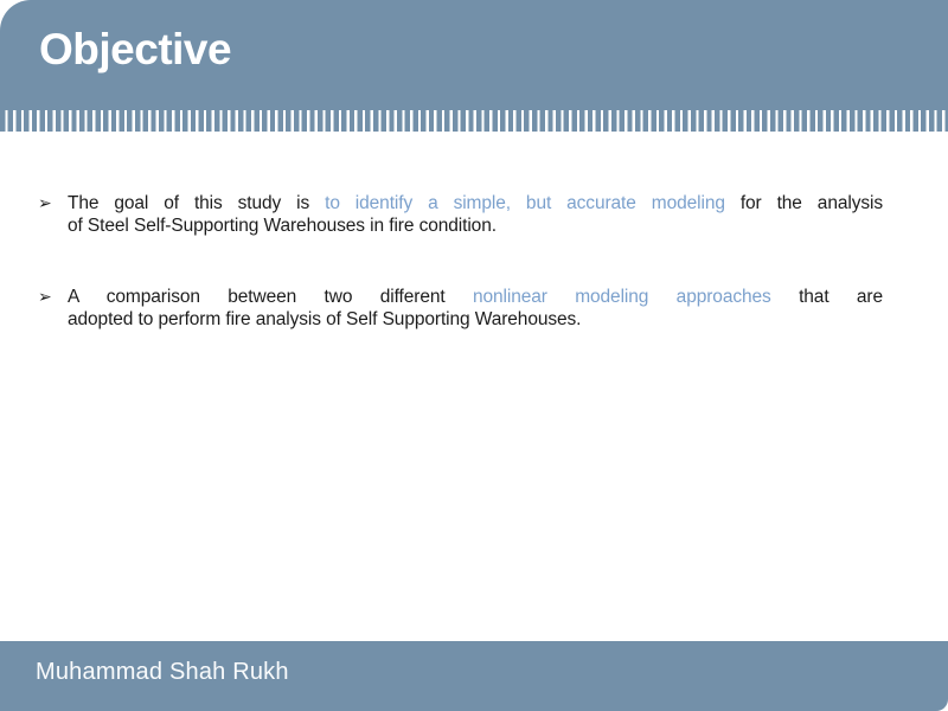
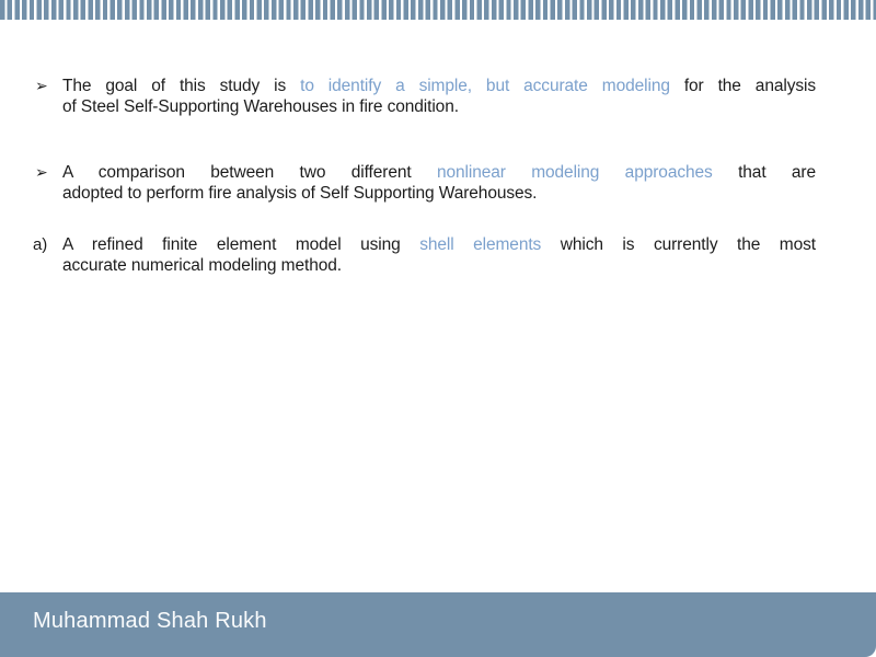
- Objective
  ➢
  The goal of this study is to identify a simple, but accurate modeling for the analysis
  of Steel Self-Supporting Warehouses in fire condition.
  ➢
  A comparison between two different nonlinear modeling approaches that are
  adopted to perform fire analysis of Self Supporting Warehouses.
+ a)
+ A refined finite element model using shell elements which is currently the most
+ accurate numerical modeling method.
  Muhammad Shah Rukh
